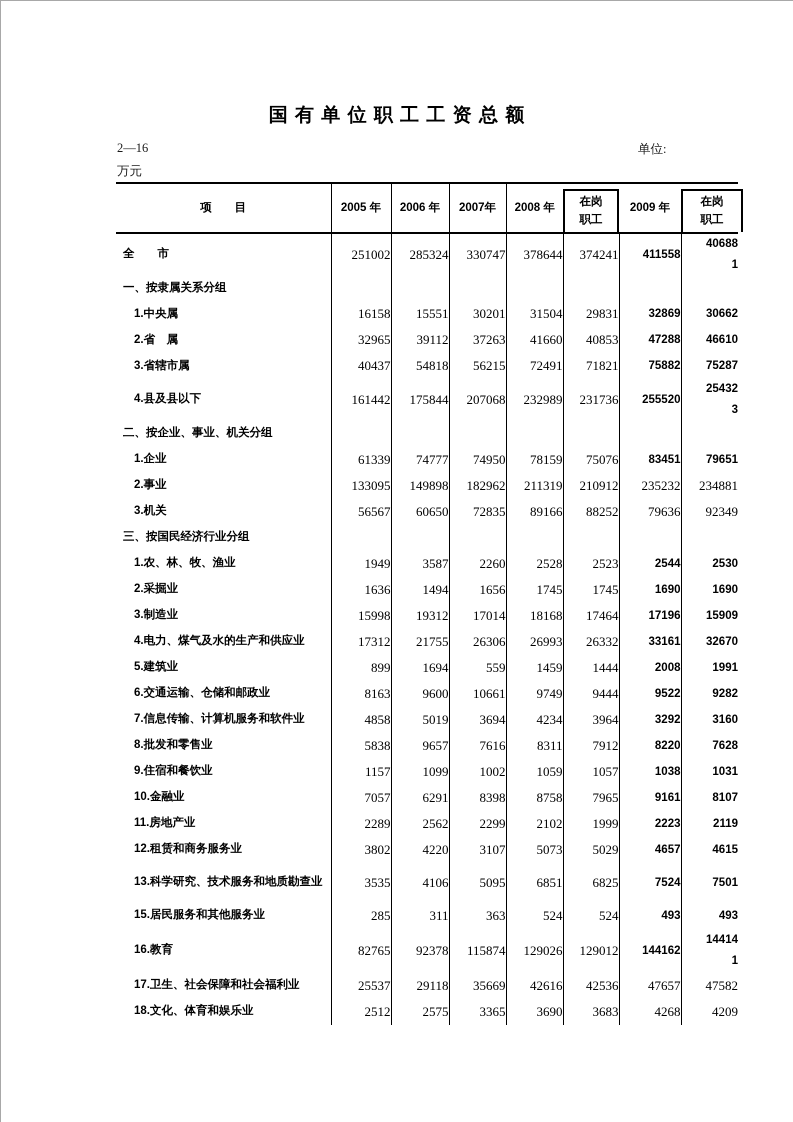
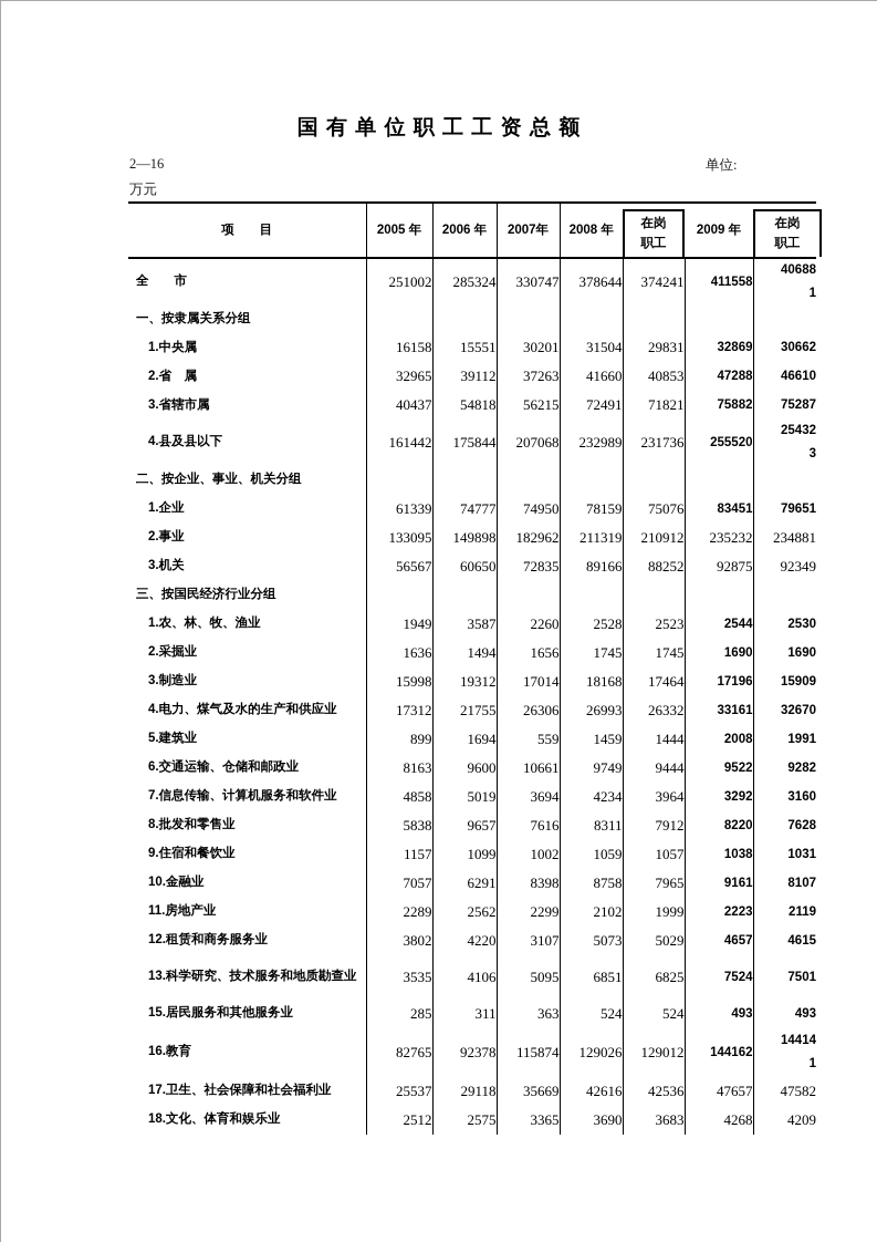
  国 有 单 位 职 工 工 资 总 额
  2—16
  万元
  单位:
  项 目	2005 年	2006 年	2007年	2008 年	在岗 职工	2009 年	在岗 职工
  全 市	251002	285324	330747	378644	374241	411558	40688 1
  一、按隶属关系分组
  1.中央属	16158	15551	30201	31504	29831	32869	30662
  2.省 属	32965	39112	37263	41660	40853	47288	46610
  3.省辖市属	40437	54818	56215	72491	71821	75882	75287
  4.县及县以下	161442	175844	207068	232989	231736	255520	25432 3
  二、按企业、事业、机关分组
  1.企业	61339	74777	74950	78159	75076	83451	79651
  2.事业	133095	149898	182962	211319	210912	235232	234881
- 3.机关	56567	60650	72835	89166	88252	79636	92349
+ 3.机关	56567	60650	72835	89166	88252	92875	92349
  三、按国民经济行业分组
  1.农、林、牧、渔业	1949	3587	2260	2528	2523	2544	2530
  2.采掘业	1636	1494	1656	1745	1745	1690	1690
  3.制造业	15998	19312	17014	18168	17464	17196	15909
  4.电力、煤气及水的生产和供应业	17312	21755	26306	26993	26332	33161	32670
  5.建筑业	899	1694	559	1459	1444	2008	1991
  6.交通运输、仓储和邮政业	8163	9600	10661	9749	9444	9522	9282
  7.信息传输、计算机服务和软件业	4858	5019	3694	4234	3964	3292	3160
  8.批发和零售业	5838	9657	7616	8311	7912	8220	7628
  9.住宿和餐饮业	1157	1099	1002	1059	1057	1038	1031
  10.金融业	7057	6291	8398	8758	7965	9161	8107
  11.房地产业	2289	2562	2299	2102	1999	2223	2119
  12.租赁和商务服务业	3802	4220	3107	5073	5029	4657	4615
  13.科学研究、技术服务和地质勘查业	3535	4106	5095	6851	6825	7524	7501
  15.居民服务和其他服务业	285	311	363	524	524	493	493
  16.教育	82765	92378	115874	129026	129012	144162	14414 1
  17.卫生、社会保障和社会福利业	25537	29118	35669	42616	42536	47657	47582
  18.文化、体育和娱乐业	2512	2575	3365	3690	3683	4268	4209
